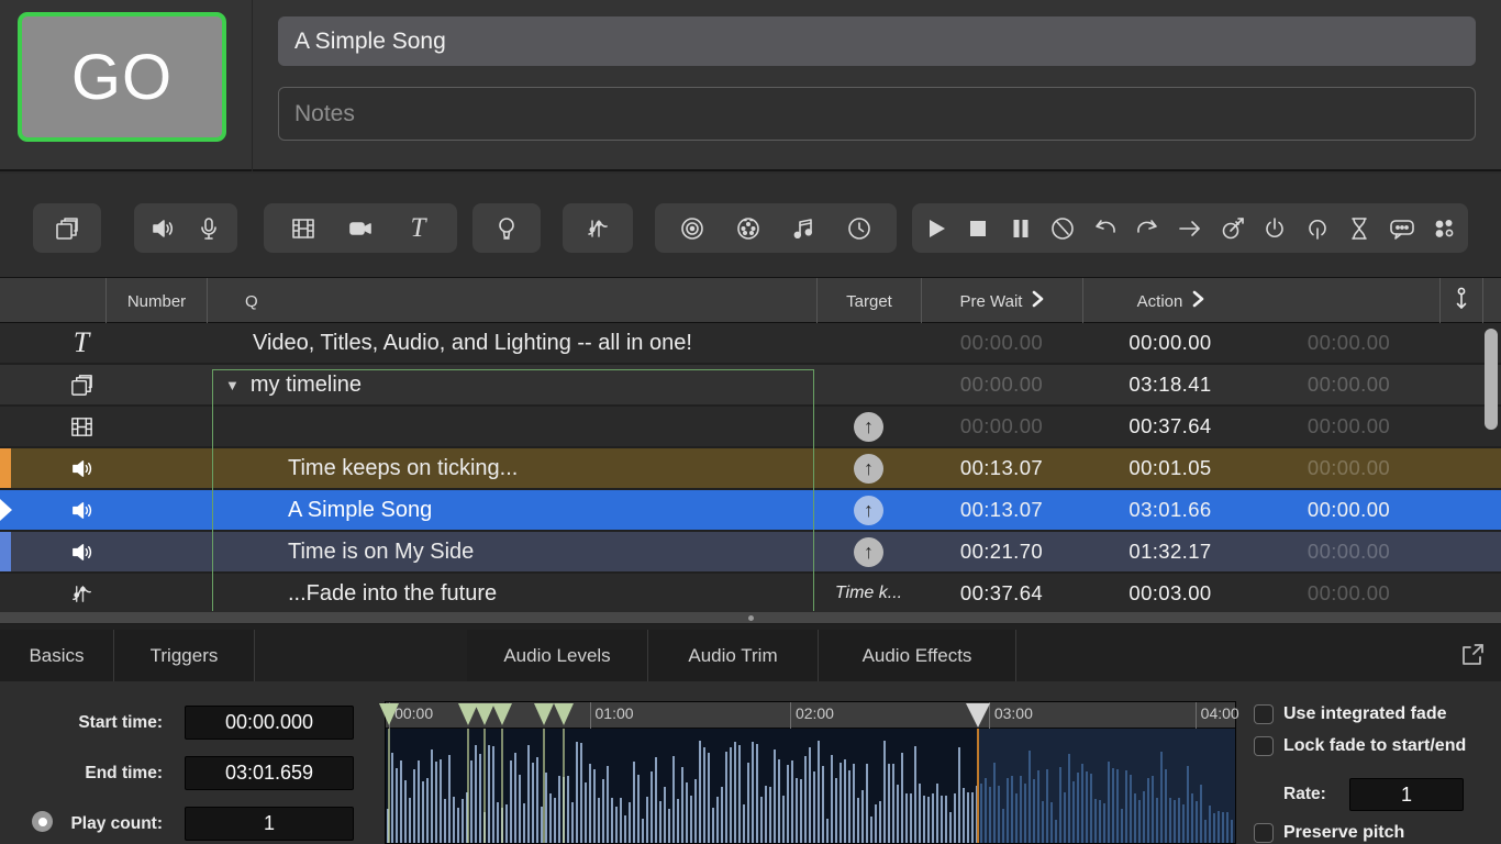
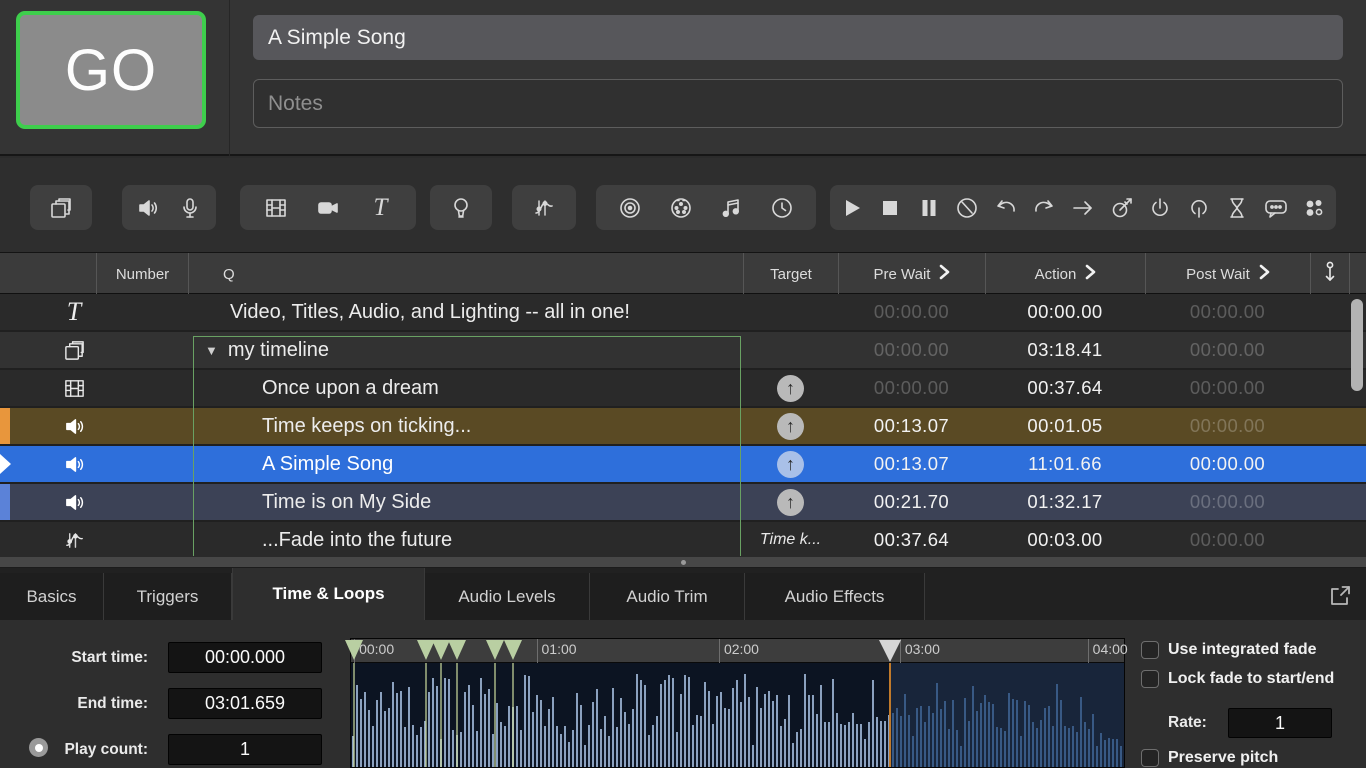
  GO
  A Simple Song
  Notes
  T
  Number
  Q
  Target
  Pre Wait
  Action
+ Post Wait
  T
  Video, Titles, Audio, and Lighting -- all in one!
  00:00.00
  00:00.00
  00:00.00
  ▼
  my timeline
  00:00.00
  03:18.41
  00:00.00
+ Once upon a dream
  ↑
  00:00.00
  00:37.64
  00:00.00
  Time keeps on ticking...
  ↑
  00:13.07
  00:01.05
  00:00.00
  A Simple Song
  ↑
  00:13.07
- 03:01.66
+ 11:01.66
  00:00.00
  Time is on My Side
  ↑
  00:21.70
  01:32.17
  00:00.00
  ...Fade into the future
  Time k...
  00:37.64
  00:03.00
  00:00.00
  Basics
  Triggers
+ Time & Loops
  Audio Levels
  Audio Trim
  Audio Effects
  Start time:
  00:00.000
  End time:
  03:01.659
  Play count:
  1
  00:00
  01:00
  02:00
  03:00
  04:00
  Use integrated fade
  Lock fade to start/end
  Rate:
  1
  Preserve pitch
